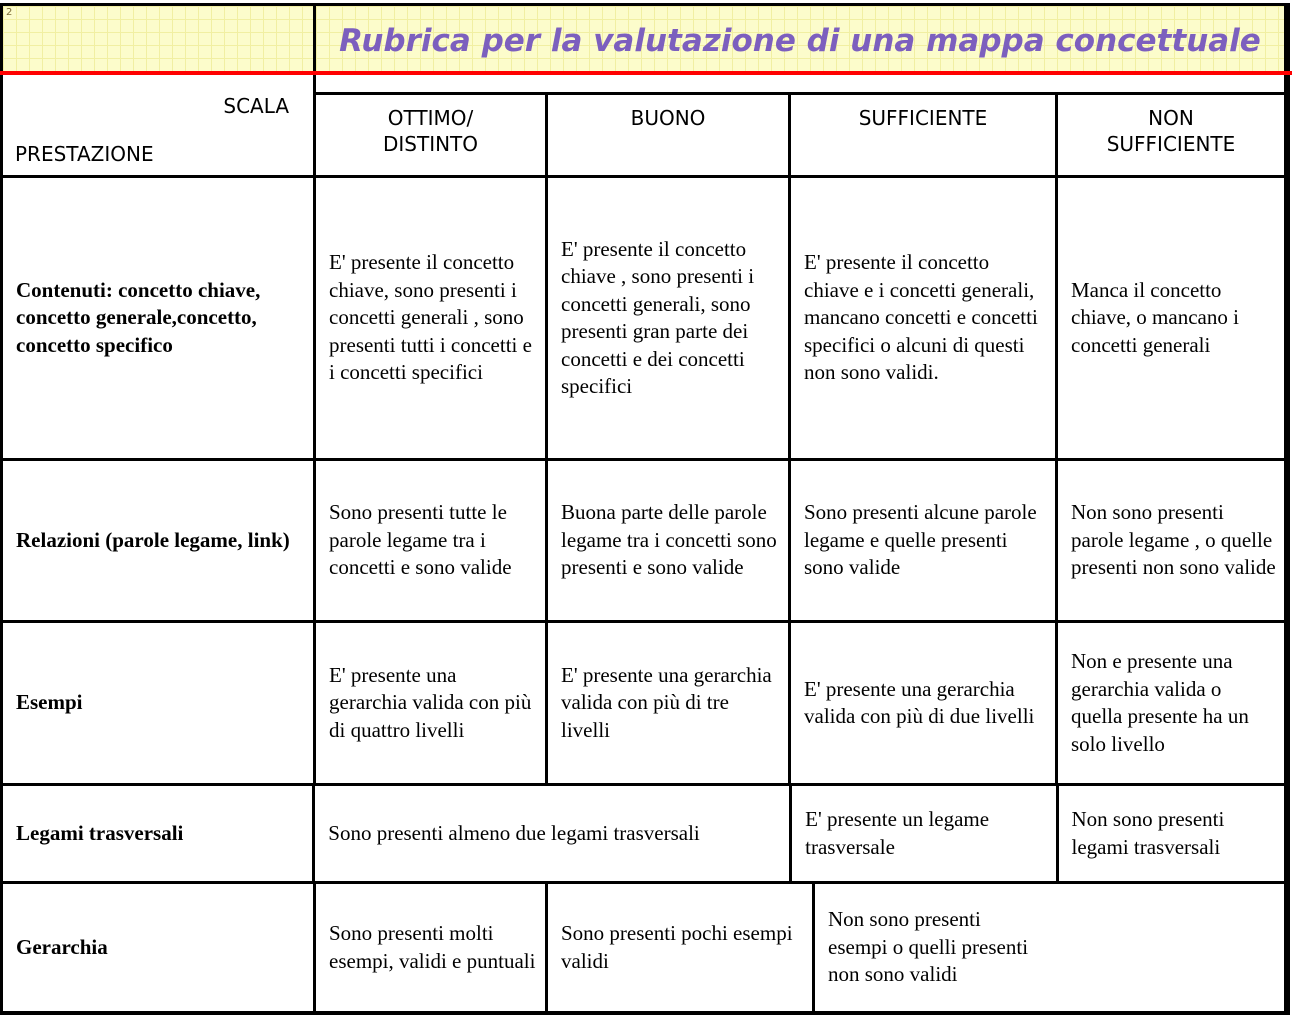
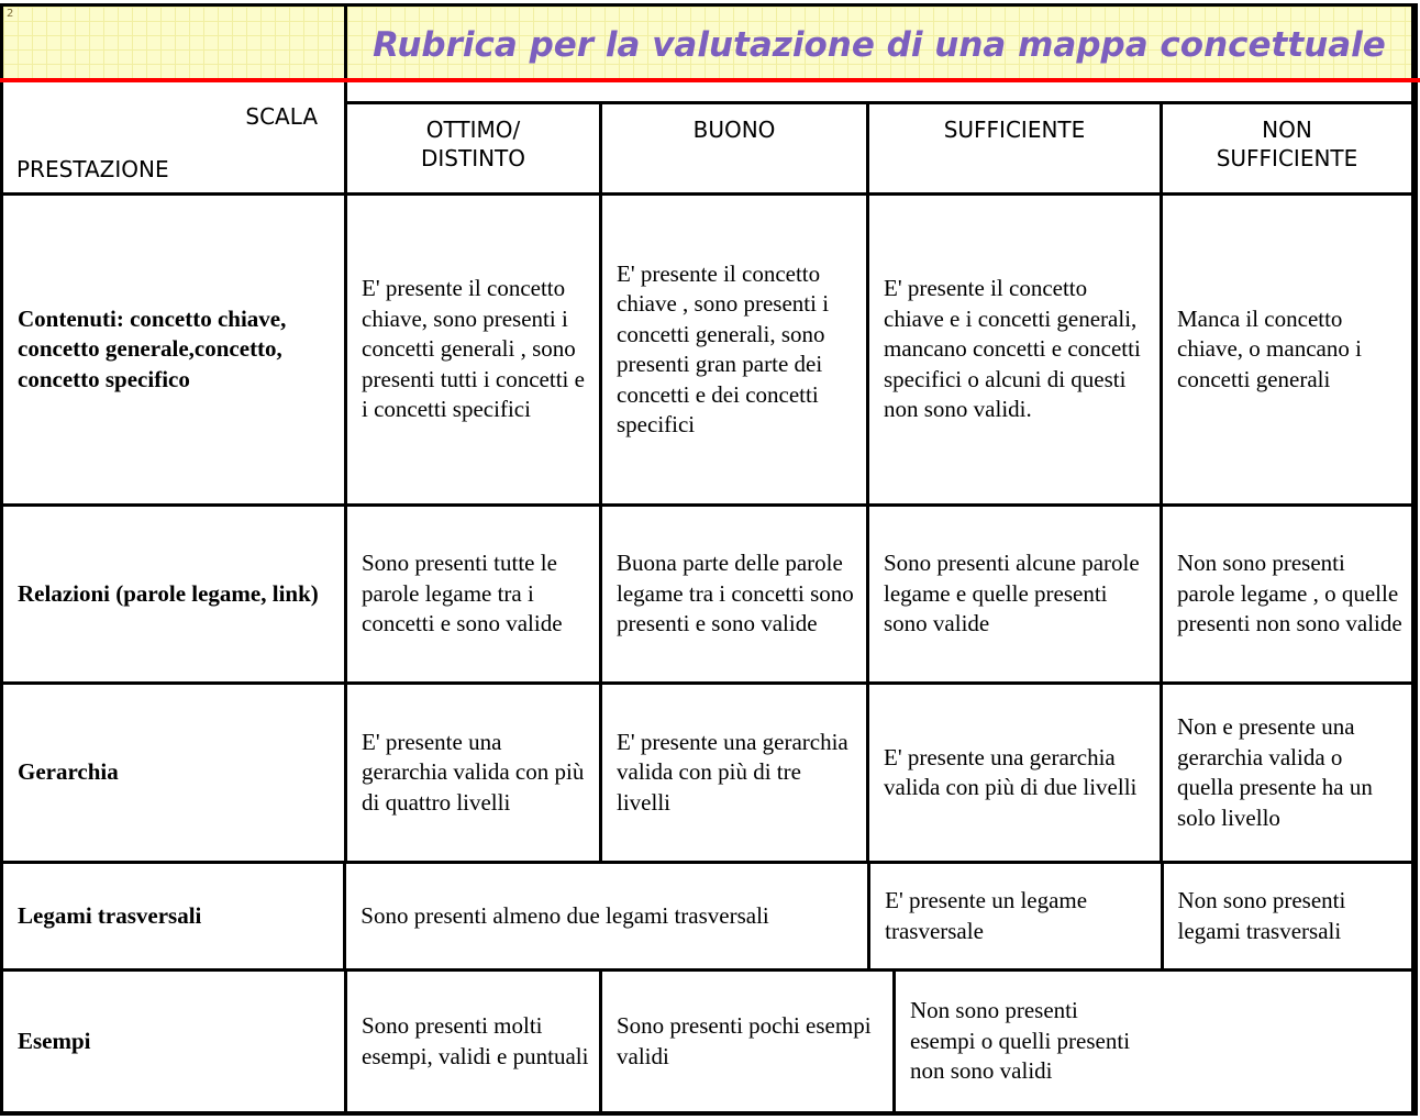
  2
  Rubrica per la valutazione di una mappa concettuale
  SCALA
  PRESTAZIONE
  OTTIMO/
  DISTINTO
  BUONO
  SUFFICIENTE
  NON
  SUFFICIENTE
  Contenuti: concetto chiave, concetto generale,concetto, concetto specifico
  E' presente il concetto chiave, sono presenti i concetti generali , sono presenti tutti i concetti e i concetti specifici
  E' presente il concetto chiave , sono presenti i concetti generali, sono presenti gran parte dei concetti e dei concetti specifici
  E' presente il concetto chiave e i concetti generali, mancano concetti e concetti specifici o alcuni di questi non sono validi.
  Manca il concetto chiave, o mancano i concetti generali
  Relazioni (parole legame, link)
  Sono presenti tutte le parole legame tra i concetti e sono valide
  Buona parte delle parole legame tra i concetti sono presenti e sono valide
  Sono presenti alcune parole legame e quelle presenti sono valide
  Non sono presenti parole legame , o quelle presenti non sono valide
- Esempi
+ Gerarchia
  E' presente una gerarchia valida con più di quattro livelli
  E' presente una gerarchia valida con più di tre livelli
  E' presente una gerarchia valida con più di due livelli
  Non e presente una gerarchia valida o quella presente ha un solo livello
  Legami trasversali
  Sono presenti almeno due legami trasversali
  E' presente un legame trasversale
  Non sono presenti legami trasversali
- Gerarchia
+ Esempi
  Sono presenti molti esempi, validi e puntuali
  Sono presenti pochi esempi validi
  Non sono presenti esempi o quelli presenti non sono validi
